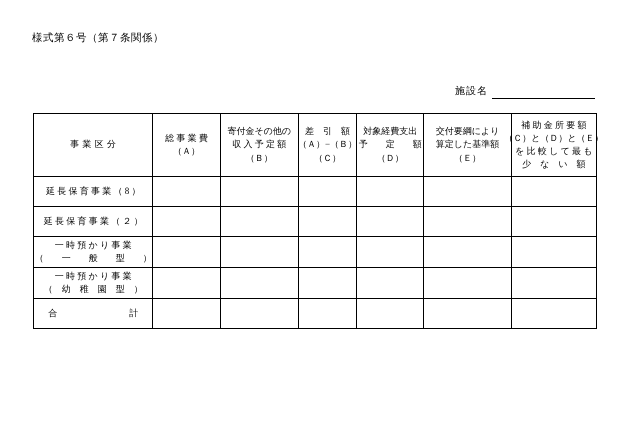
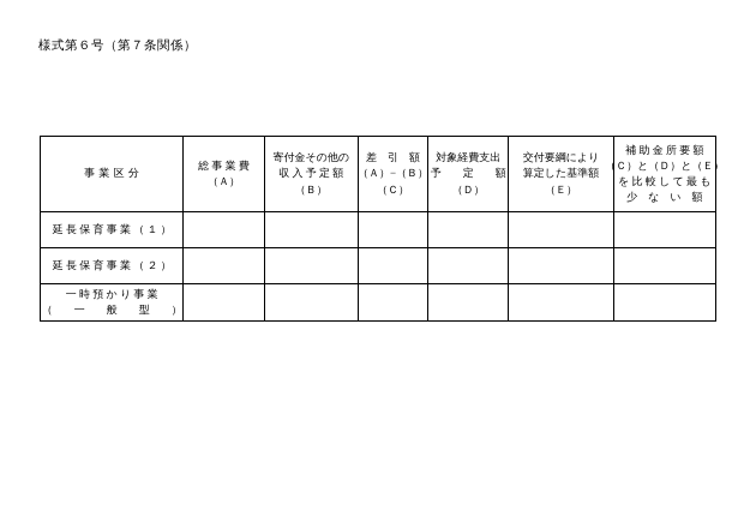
  様式第６号（第７条関係）
- 施設名
  事 業 区 分	総 事 業 費 （Ａ）	寄付金その他の 収 入 予 定 額 （Ｂ）	差 引 額 （Ａ）−（Ｂ） （Ｃ）	対象経費支出 予 定 額 （Ｄ）	交付要綱により 算定した基準額 （Ｅ）	補 助 金 所 要 額 （Ｃ）と（Ｄ）と（Ｅ） を 比 較 し て 最 も 少 な い 額
- 延 長 保 育 事 業 （ 8 ）
+ 延 長 保 育 事 業 （ １ ）
  延 長 保 育 事 業 （ ２ ）
  一 時 預 か り 事 業 （ 一 般 型 ）
- 一 時 預 か り 事 業 （ 幼 稚 園 型 ）
- 合 計
